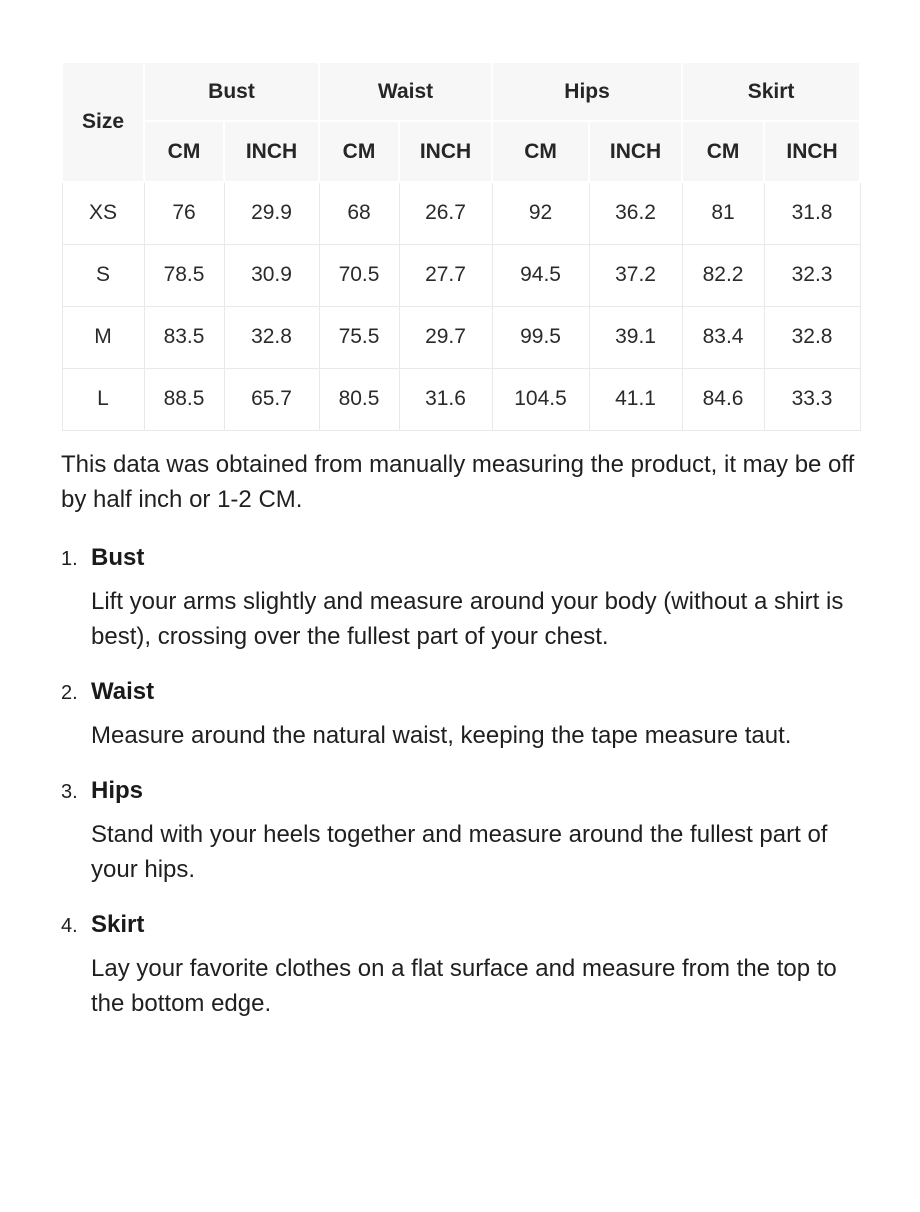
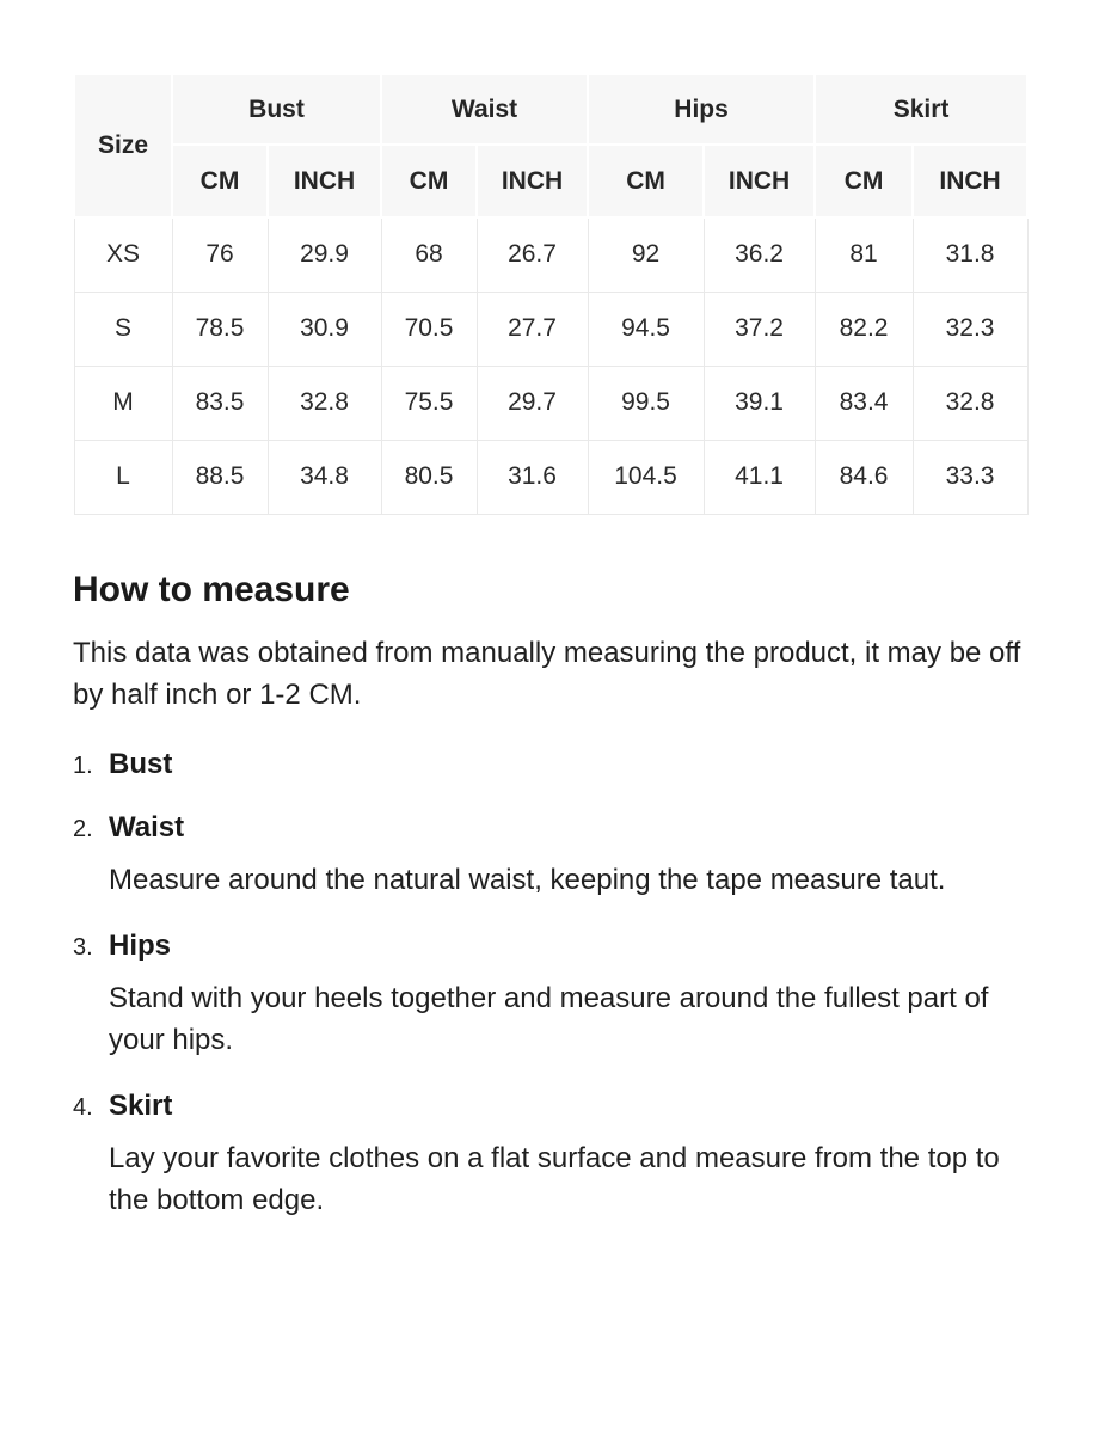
  Size	Bust	Waist	Hips	Skirt
  CM	INCH	CM	INCH	CM	INCH	CM	INCH
  XS	76	29.9	68	26.7	92	36.2	81	31.8
  S	78.5	30.9	70.5	27.7	94.5	37.2	82.2	32.3
  M	83.5	32.8	75.5	29.7	99.5	39.1	83.4	32.8
- L	88.5	65.7	80.5	31.6	104.5	41.1	84.6	33.3
+ L	88.5	34.8	80.5	31.6	104.5	41.1	84.6	33.3
+ How to measure
  This data was obtained from manually measuring the product, it may be off by half inch or 1-2 CM.
  1.
  Bust
- Lift your arms slightly and measure around your body (without a shirt is best), crossing over the fullest part of your chest.
  2.
  Waist
  Measure around the natural waist, keeping the tape measure taut.
  3.
  Hips
  Stand with your heels together and measure around the fullest part of your hips.
  4.
  Skirt
  Lay your favorite clothes on a flat surface and measure from the top to the bottom edge.
